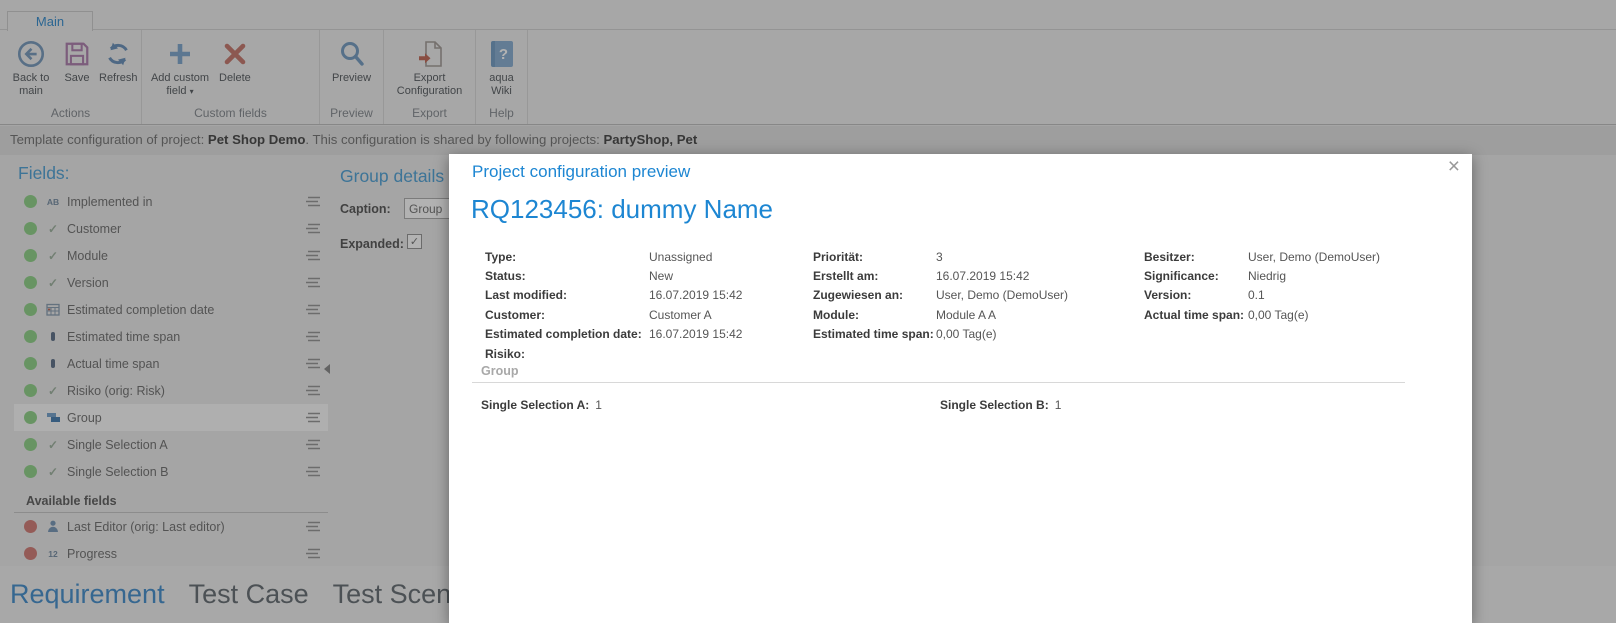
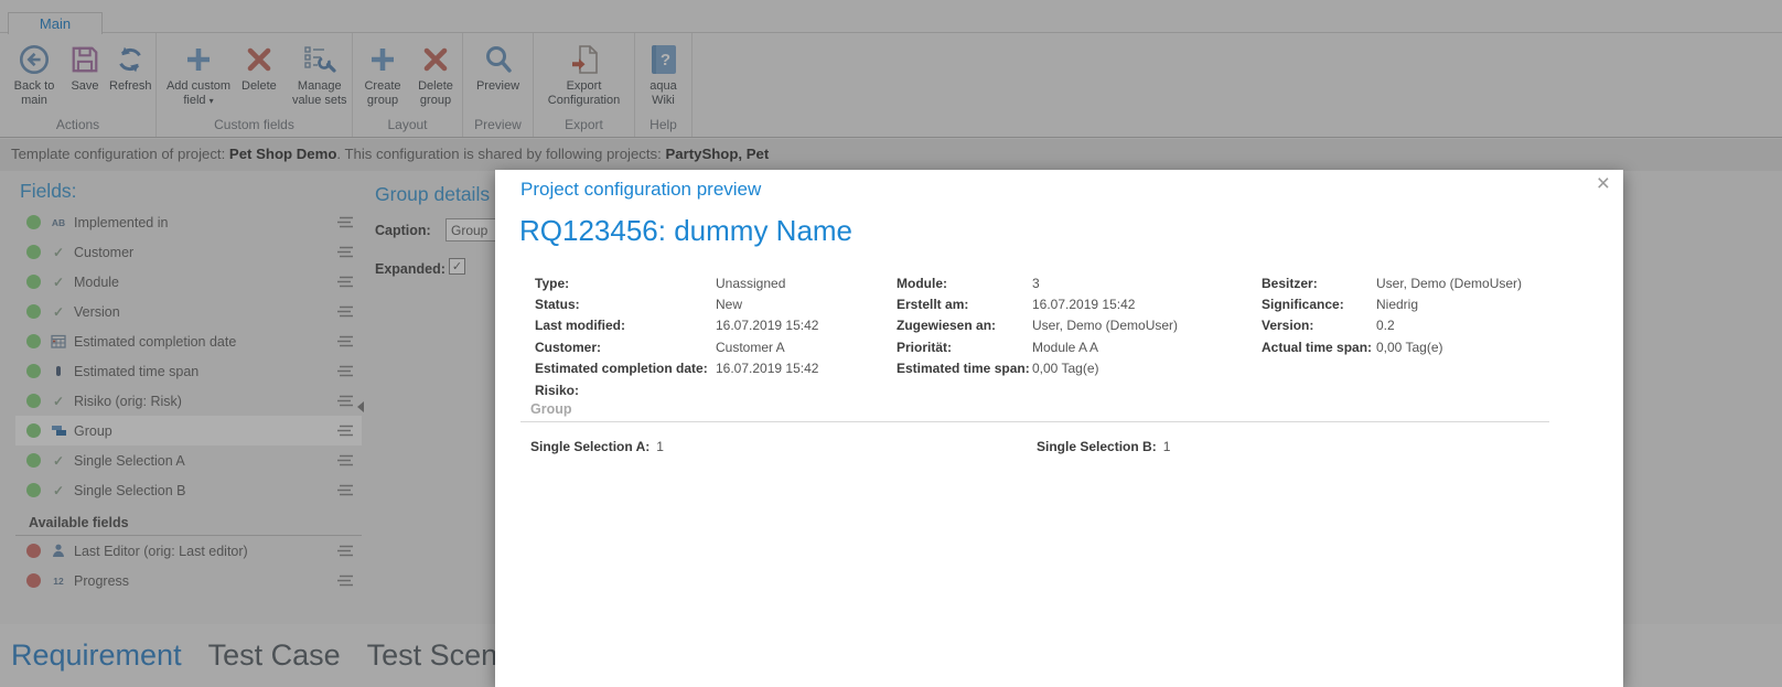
  Main
  Back to main
  Save
  Refresh
  Actions
  Add custom field ▾
  Delete
+ Manage value sets
  Custom fields
+ Create group
+ Delete group
+ Layout
  Preview
  Preview
  Export Configuration
  Export
  ?
  aqua Wiki
  Help
  Template configuration of project: Pet Shop Demo. This configuration is shared by following projects: PartyShop, Pet
  Fields:
  AB
  Implemented in
  ✓
  Customer
  ✓
  Module
  ✓
  Version
  Estimated completion date
  Estimated time span
- Actual time span
  ✓
  Risiko (orig: Risk)
  Group
  ✓
  Single Selection A
  ✓
  Single Selection B
  Available fields
  Last Editor (orig: Last editor)
  12
  Progress
  Group details
  Caption:
  Group
  Expanded:
  ✓
  Requirement
  Test Case
  Project configuration preview
  ×
  RQ123456: dummy Name
  Type:
  Unassigned
  Status:
  New
  Last modified:
  16.07.2019 15:42
  Customer:
  Customer A
  Estimated completion date:
  16.07.2019 15:42
  Risiko:
- Priorität:
+ Module:
  3
  Erstellt am:
  16.07.2019 15:42
  Zugewiesen an:
  User, Demo (DemoUser)
- Module:
+ Priorität:
  Module A A
  Estimated time span:
  0,00 Tag(e)
  Besitzer:
  User, Demo (DemoUser)
  Significance:
  Niedrig
  Version:
- 0.1
+ 0.2
  Actual time span:
  0,00 Tag(e)
  Group
  Single Selection A:
  1
  Single Selection B:
  1
